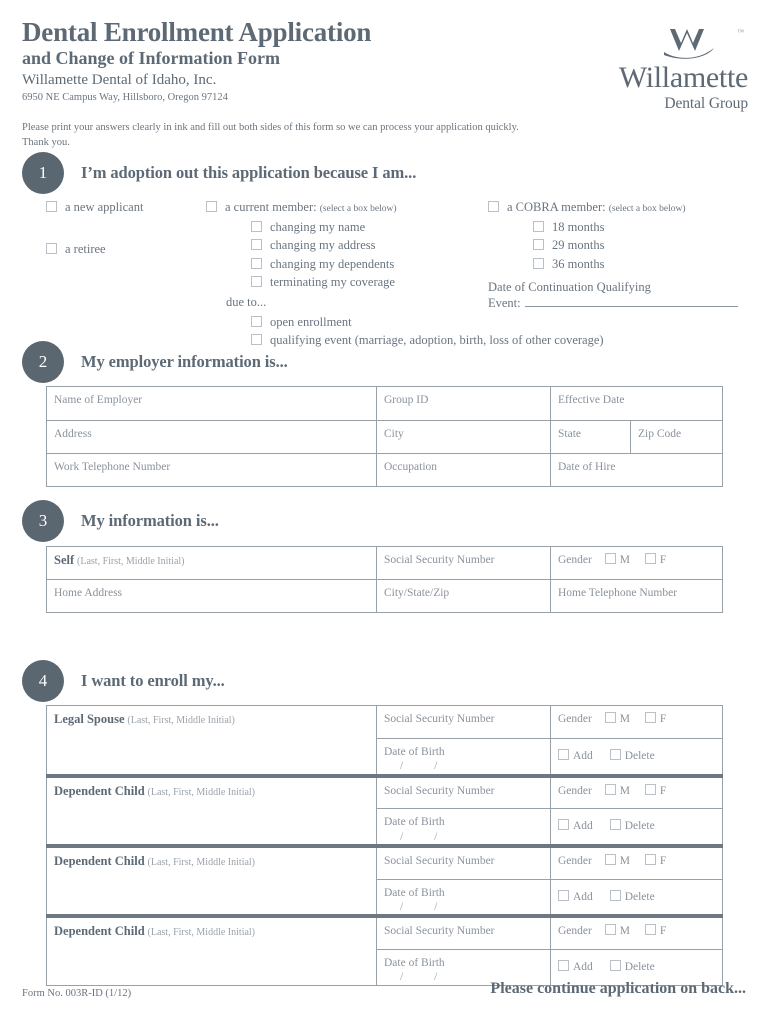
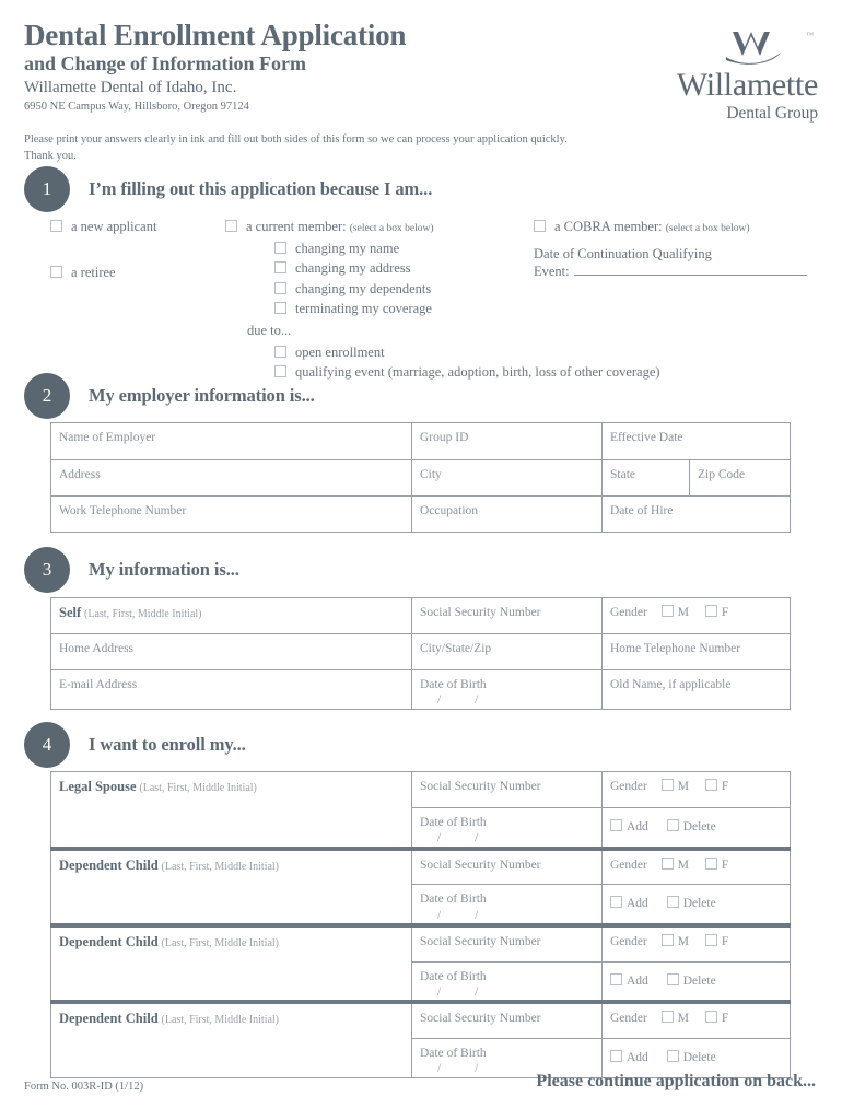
  Dental Enrollment Application
  and Change of Information Form
  Willamette Dental of Idaho, Inc.
  6950 NE Campus Way, Hillsboro, Oregon 97124
  Please print your answers clearly in ink and fill out both sides of this form so we can process your application quickly. Thank you.
  ™
  Willamette
  Dental Group
  1
- I’m adoption out this application because I am...
+ I’m filling out this application because I am...
  a new applicant
  a retiree
  a current member: (select a box below)
  changing my name
  changing my address
  changing my dependents
  terminating my coverage
  due to...
  open enrollment
  qualifying event (marriage, adoption, birth, loss of other coverage)
  a COBRA member: (select a box below)
- 18 months
- 29 months
- 36 months
  Date of Continuation Qualifying
  Event:
  2
  My employer information is...
  Name of Employer	Group ID	Effective Date
  Address	City	State	Zip Code
  Work Telephone Number	Occupation	Date of Hire
  3
  My information is...
  Self (Last, First, Middle Initial)	Social Security Number	Gender M F
  Home Address	City/State/Zip	Home Telephone Number
+ E-mail Address	Date of Birth / /	Old Name, if applicable
  4
  I want to enroll my...
  Legal Spouse (Last, First, Middle Initial)	Social Security Number	Gender M F
  Date of Birth / /	Add Delete
  Dependent Child (Last, First, Middle Initial)	Social Security Number	Gender M F
  Date of Birth / /	Add Delete
  Dependent Child (Last, First, Middle Initial)	Social Security Number	Gender M F
  Date of Birth / /	Add Delete
  Dependent Child (Last, First, Middle Initial)	Social Security Number	Gender M F
  Date of Birth / /	Add Delete
  Form No. 003R-ID (1/12)
  Please continue application on back...
